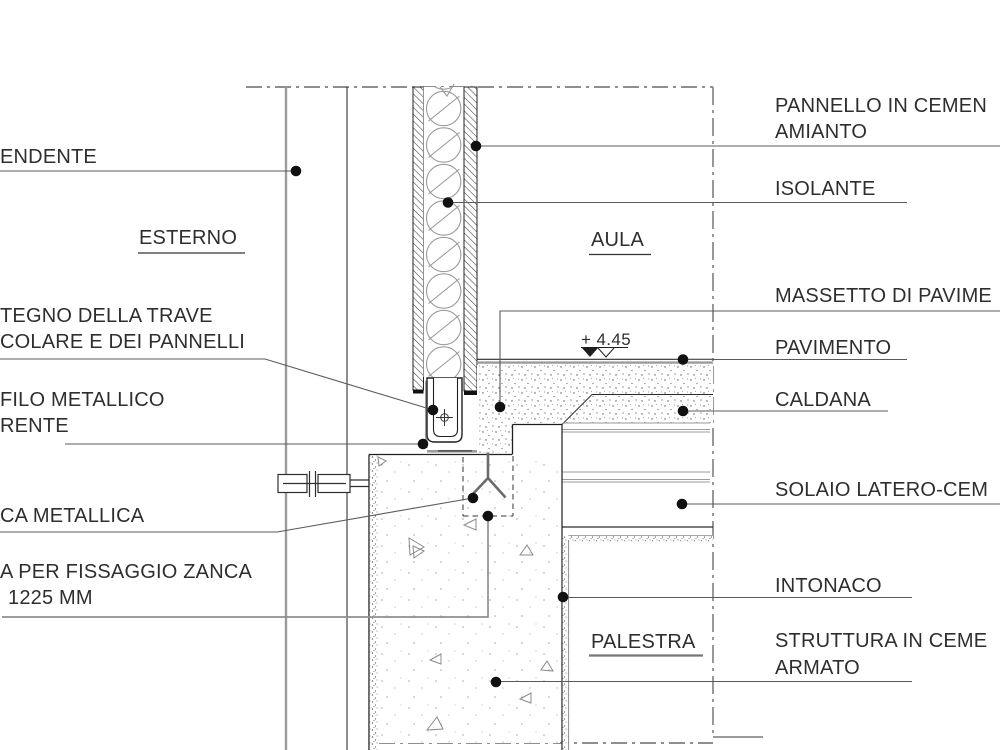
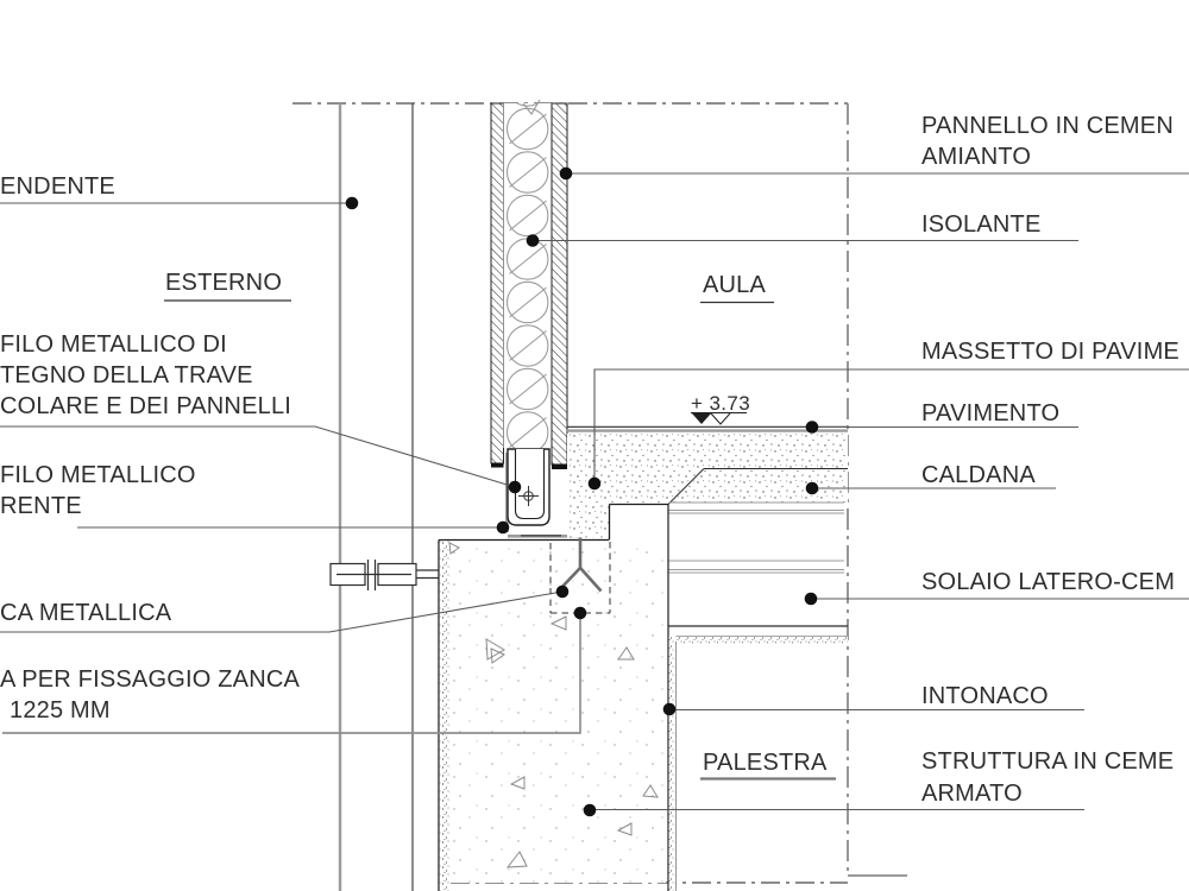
  ESTERNO
  AULA
  PALESTRA
- + 4.45
+ + 3.73
  ENDENTE
+ FILO METALLICO DI
  TEGNO DELLA TRAVE
  COLARE E DEI PANNELLI
  FILO METALLICO
  RENTE
  CA METALLICA
  A PER FISSAGGIO ZANCA
  1225 MM
  PANNELLO IN CEMEN
  AMIANTO
  ISOLANTE
  MASSETTO DI PAVIME
  PAVIMENTO
  CALDANA
  SOLAIO LATERO-CEM
  INTONACO
  STRUTTURA IN CEME
  ARMATO
